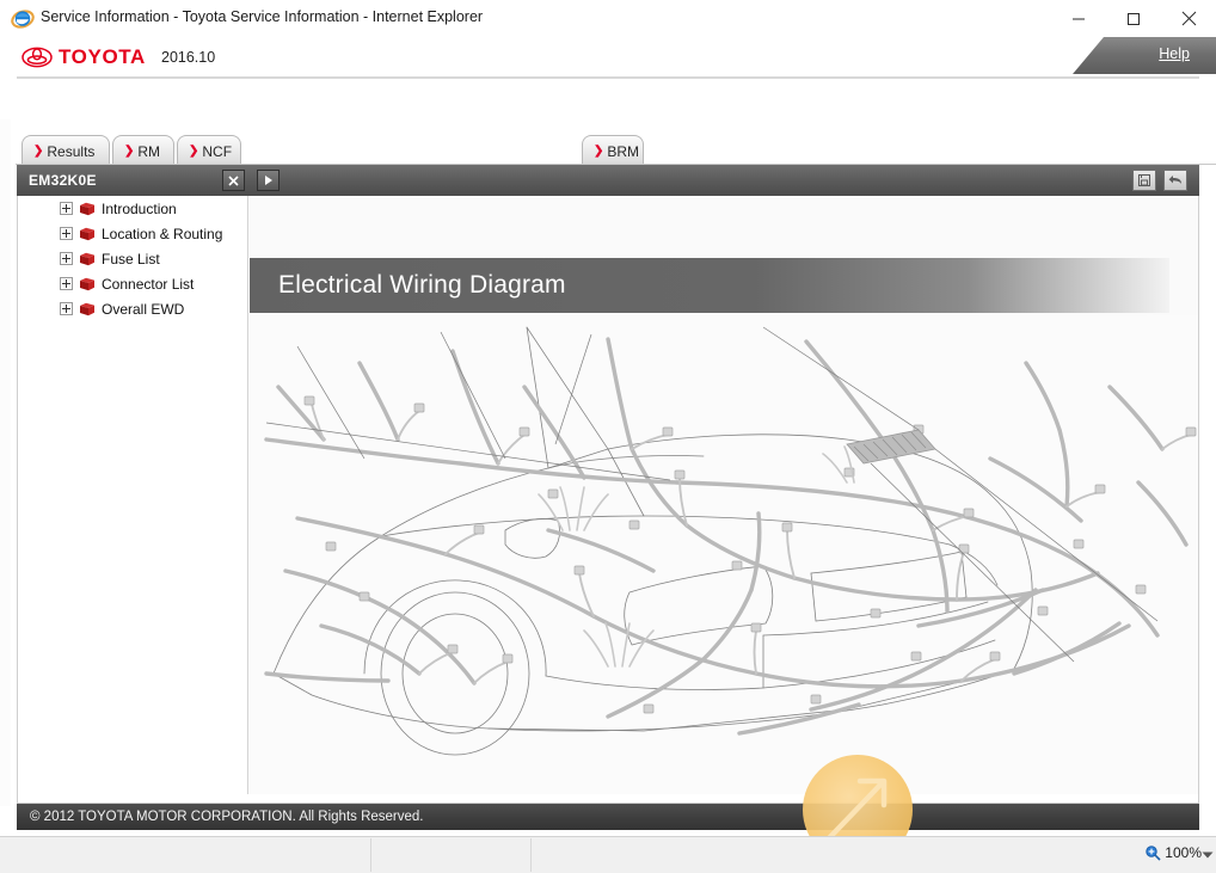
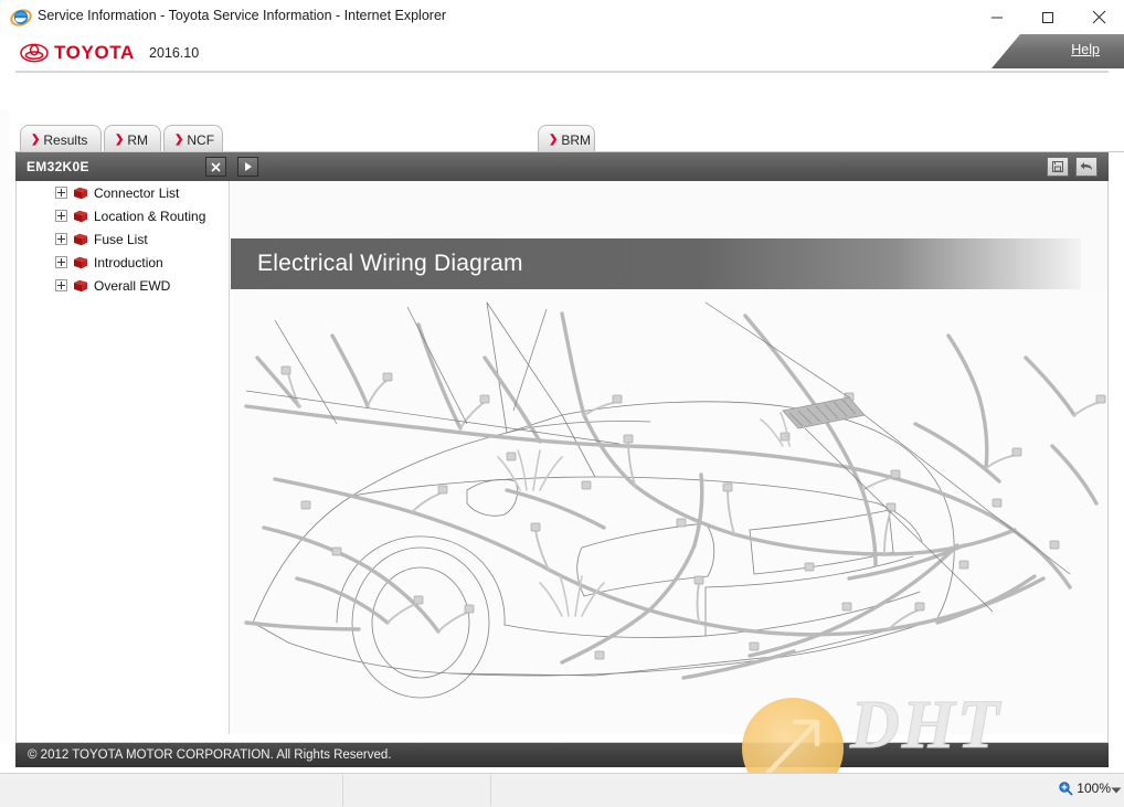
  Service Information - Toyota Service Information - Internet Explorer
  TOYOTA
  2016.10
  Help
  ❯
  Results
  ❯
  RM
  ❯
  NCF
  ❯
  BRM
  EM32K0E
- Introduction
+ Connector List
  Location & Routing
  Fuse List
- Connector List
+ Introduction
  Overall EWD
  Electrical Wiring Diagram
  © 2012 TOYOTA MOTOR CORPORATION. All Rights Reserved.
+ DHT
  100%
